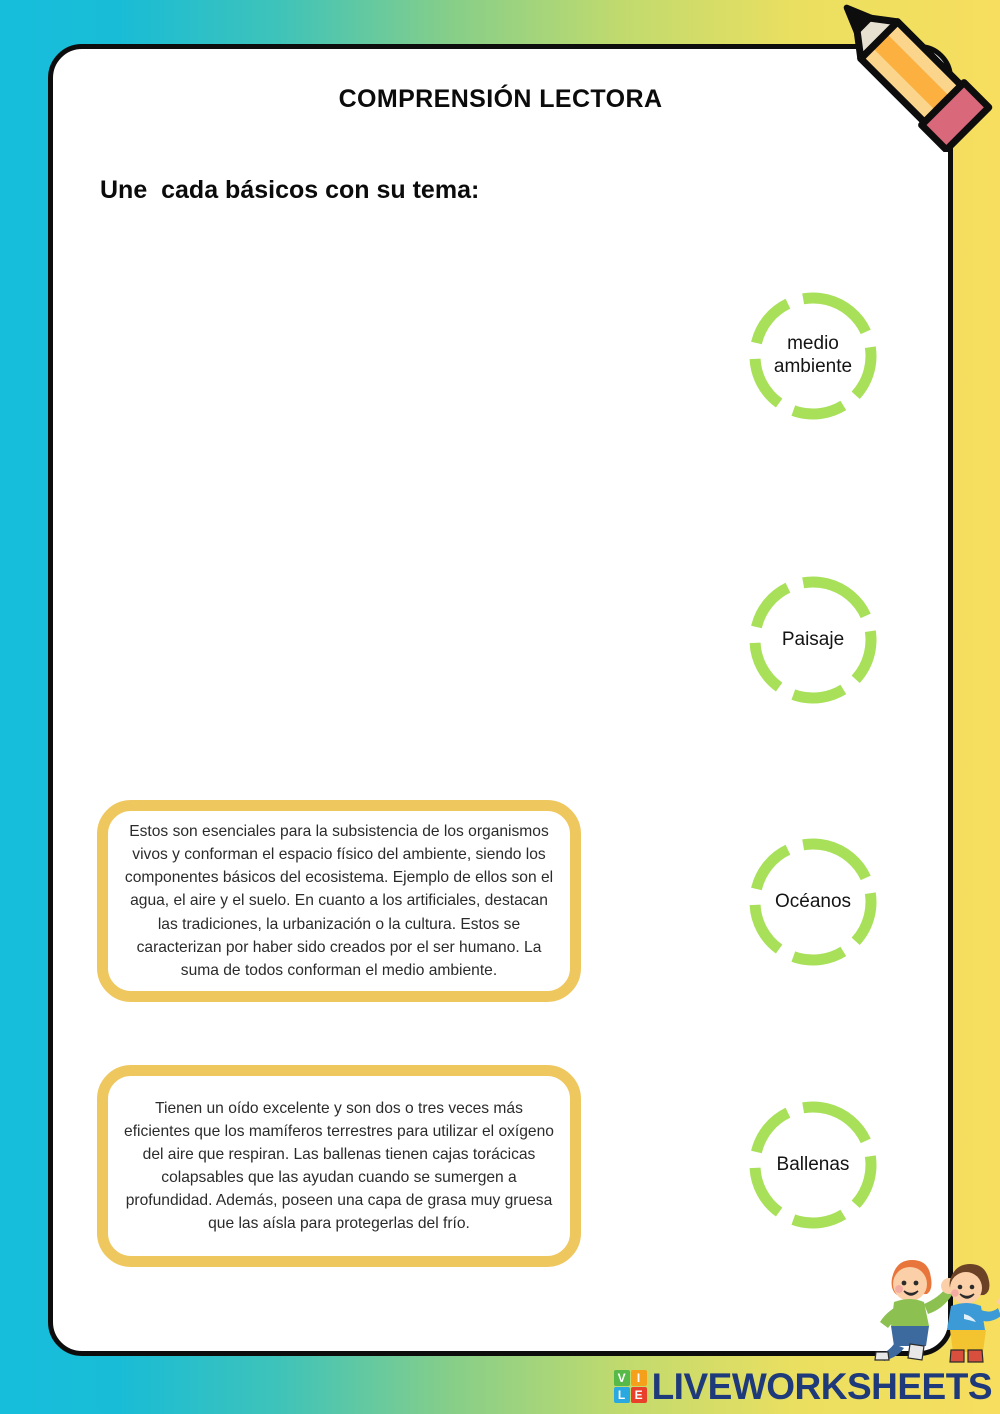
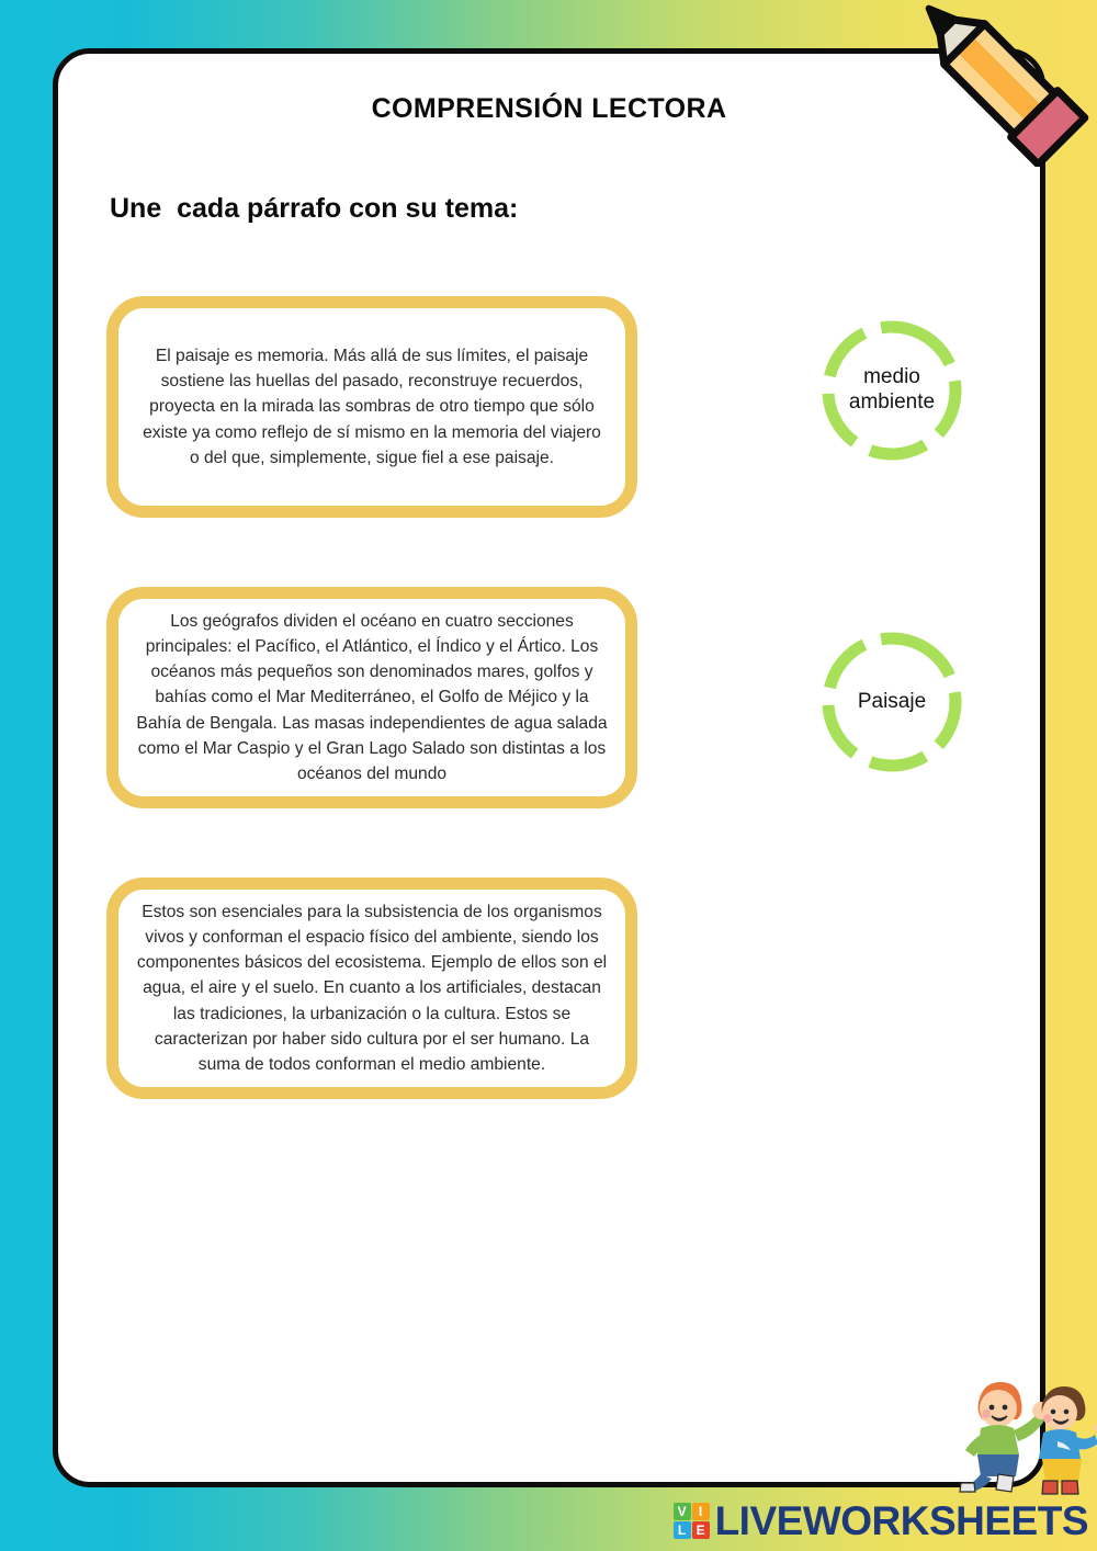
  COMPRENSIÓN LECTORA
- Une cada básicos con su tema:
+ Une cada párrafo con su tema:
+ El paisaje es memoria. Más allá de sus límites, el paisaje sostiene las huellas del pasado, reconstruye recuerdos, proyecta en la mirada las sombras de otro tiempo que sólo existe ya como reflejo de sí mismo en la memoria del viajero o del que, simplemente, sigue fiel a ese paisaje.
+ Los geógrafos dividen el océano en cuatro secciones principales: el Pacífico, el Atlántico, el Índico y el Ártico. Los océanos más pequeños son denominados mares, golfos y bahías como el Mar Mediterráneo, el Golfo de Méjico y la Bahía de Bengala. Las masas independientes de agua salada como el Mar Caspio y el Gran Lago Salado son distintas a los océanos del mundo
- Estos son esenciales para la subsistencia de los organismos vivos y conforman el espacio físico del ambiente, siendo los componentes básicos del ecosistema. Ejemplo de ellos son el agua, el aire y el suelo. En cuanto a los artificiales, destacan las tradiciones, la urbanización o la cultura. Estos se caracterizan por haber sido creados por el ser humano. La suma de todos conforman el medio ambiente.
+ Estos son esenciales para la subsistencia de los organismos vivos y conforman el espacio físico del ambiente, siendo los componentes básicos del ecosistema. Ejemplo de ellos son el agua, el aire y el suelo. En cuanto a los artificiales, destacan las tradiciones, la urbanización o la cultura. Estos se caracterizan por haber sido cultura por el ser humano. La suma de todos conforman el medio ambiente.
- Tienen un oído excelente y son dos o tres veces más eficientes que los mamíferos terrestres para utilizar el oxígeno del aire que respiran. Las ballenas tienen cajas torácicas colapsables que las ayudan cuando se sumergen a profundidad. Además, poseen una capa de grasa muy gruesa que las aísla para protegerlas del frío.
  medio
  ambiente
  Paisaje
- Océanos
- Ballenas
  V
  I
  L
  E
  LIVEWORKSHEETS
